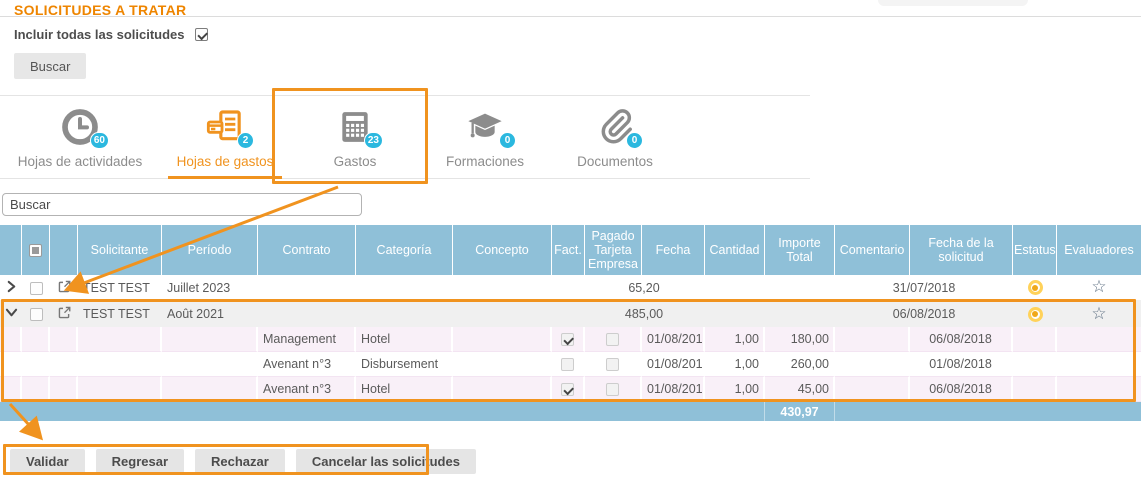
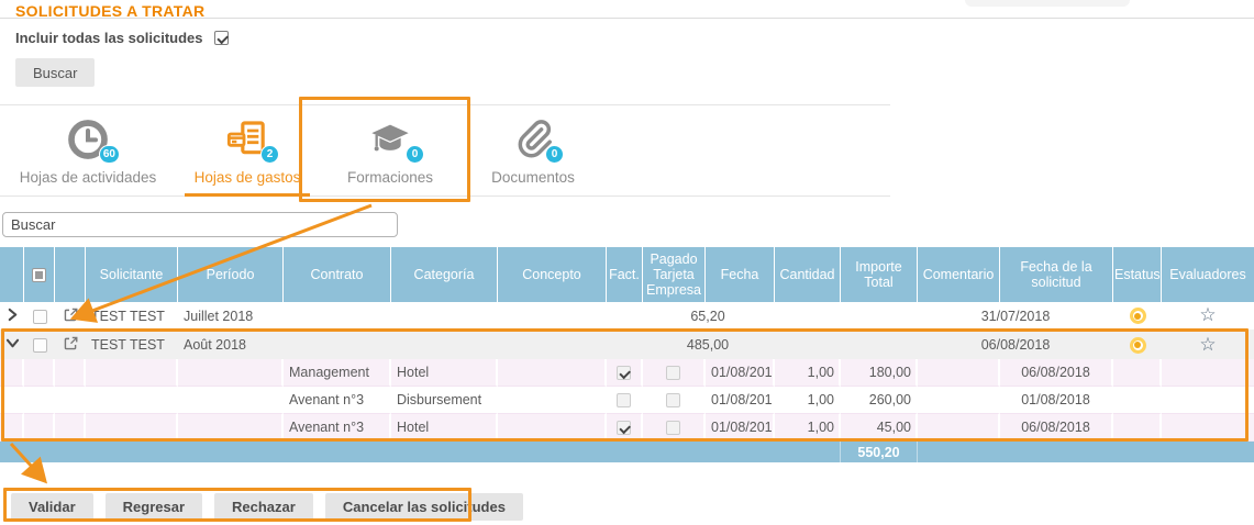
  SOLICITUDES A TRATAR
  Incluir todas las solicitudes
  Buscar
  60
  Hojas de actividades
  2
  Hojas de gastos
- 23
- Gastos
  0
  Formaciones
  0
  Documentos
  Buscar
  			Solicitante	Período	Contrato	Categoría	Concepto	Fact.	Pagado Tarjeta Empresa	Fecha	Cantidad	Importe Total	Comentario	Fecha de la solicitud	Estatus	Evaluadores
- 			TEST TEST	Juillet 2023			65,20	31/07/2018
+ 			TEST TEST	Juillet 2018			65,20	31/07/2018
- 			TEST TEST	Août 2021			485,00	06/08/2018
+ 			TEST TEST	Août 2018			485,00	06/08/2018
  					Management	Hotel				01/08/201	1,00	180,00		06/08/2018
  					Avenant n°3	Disbursement				01/08/201	1,00	260,00		01/08/2018
  					Avenant n°3	Hotel				01/08/201	1,00	45,00		06/08/2018
- 	430,97
+ 	550,20
  Validar
  Regresar
  Rechazar
  Cancelar las solicitudes
